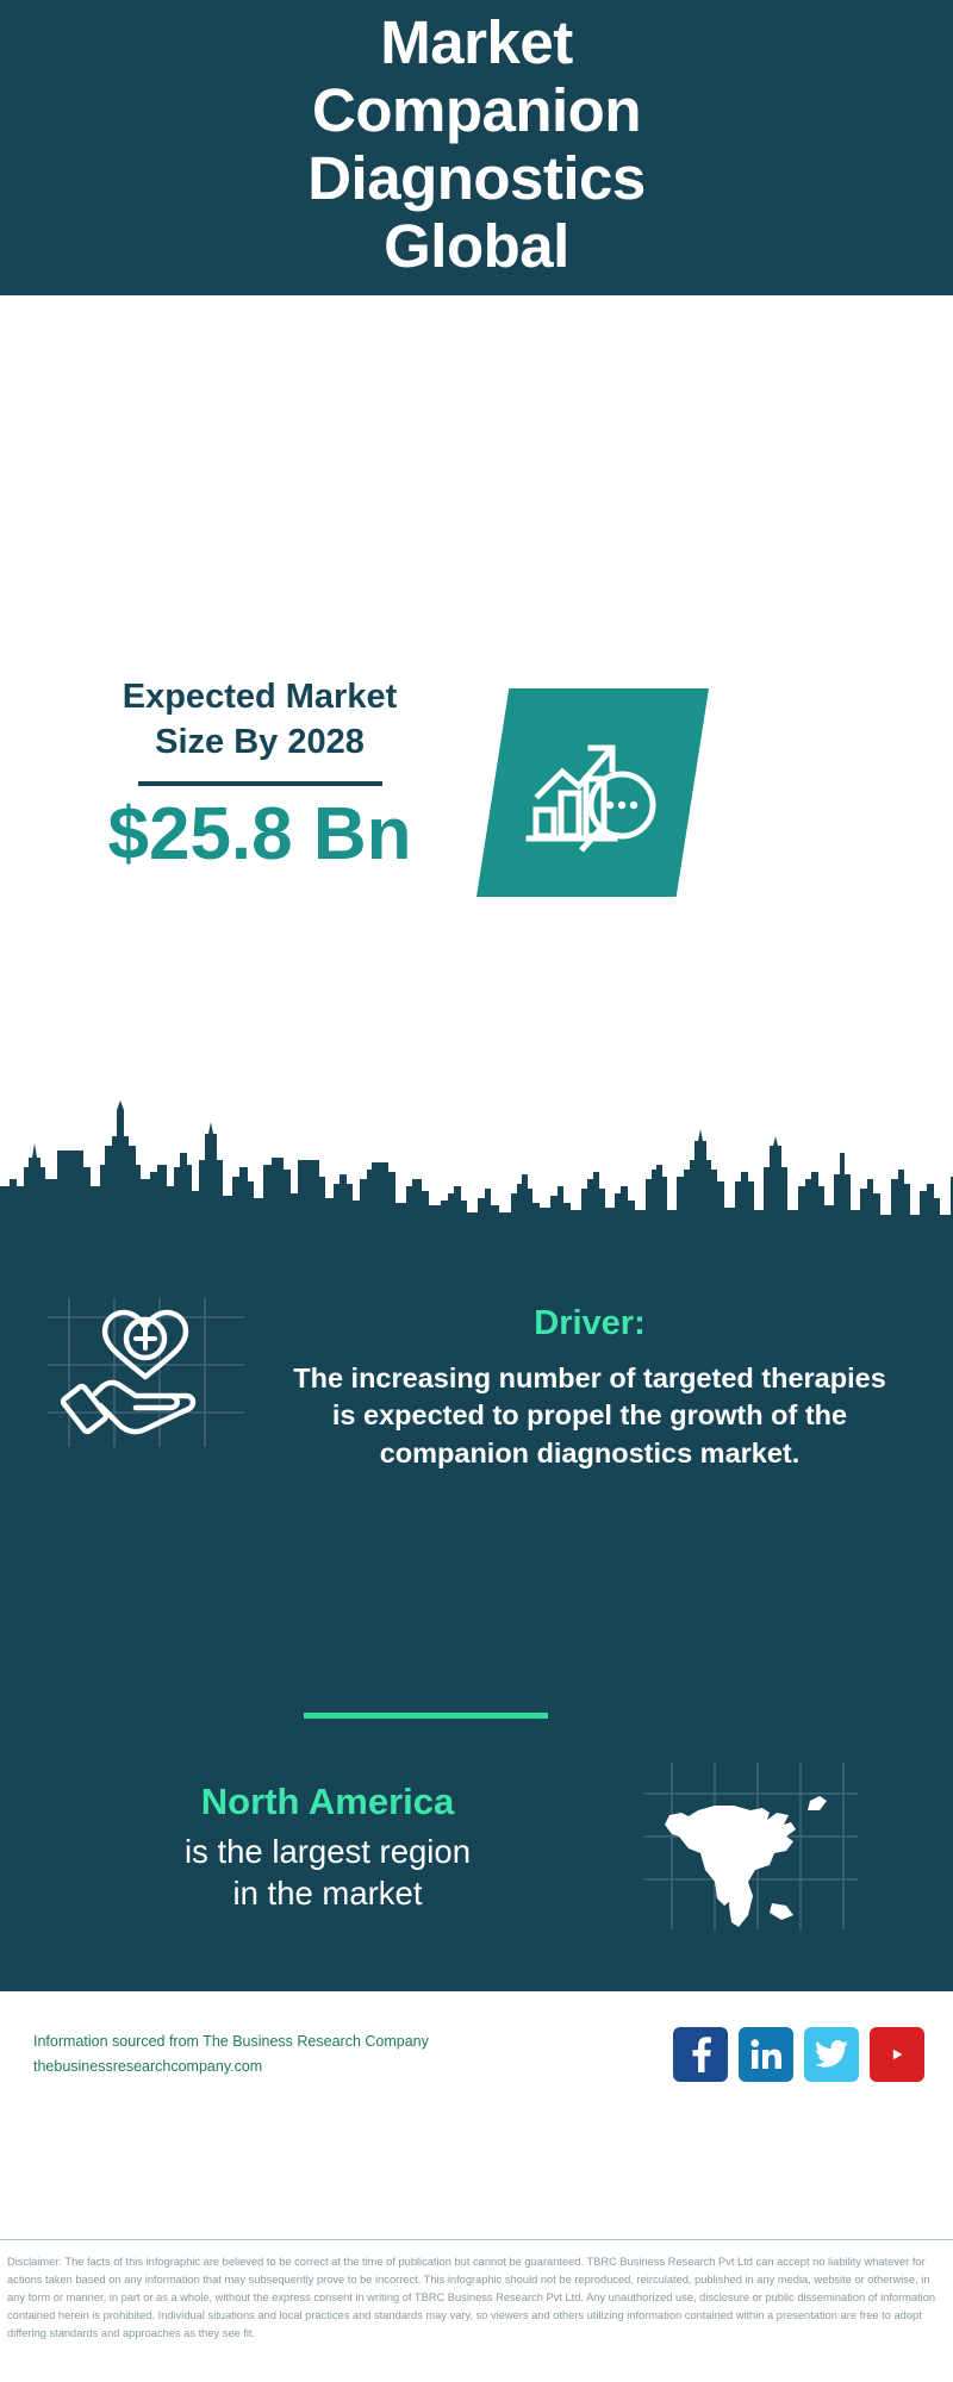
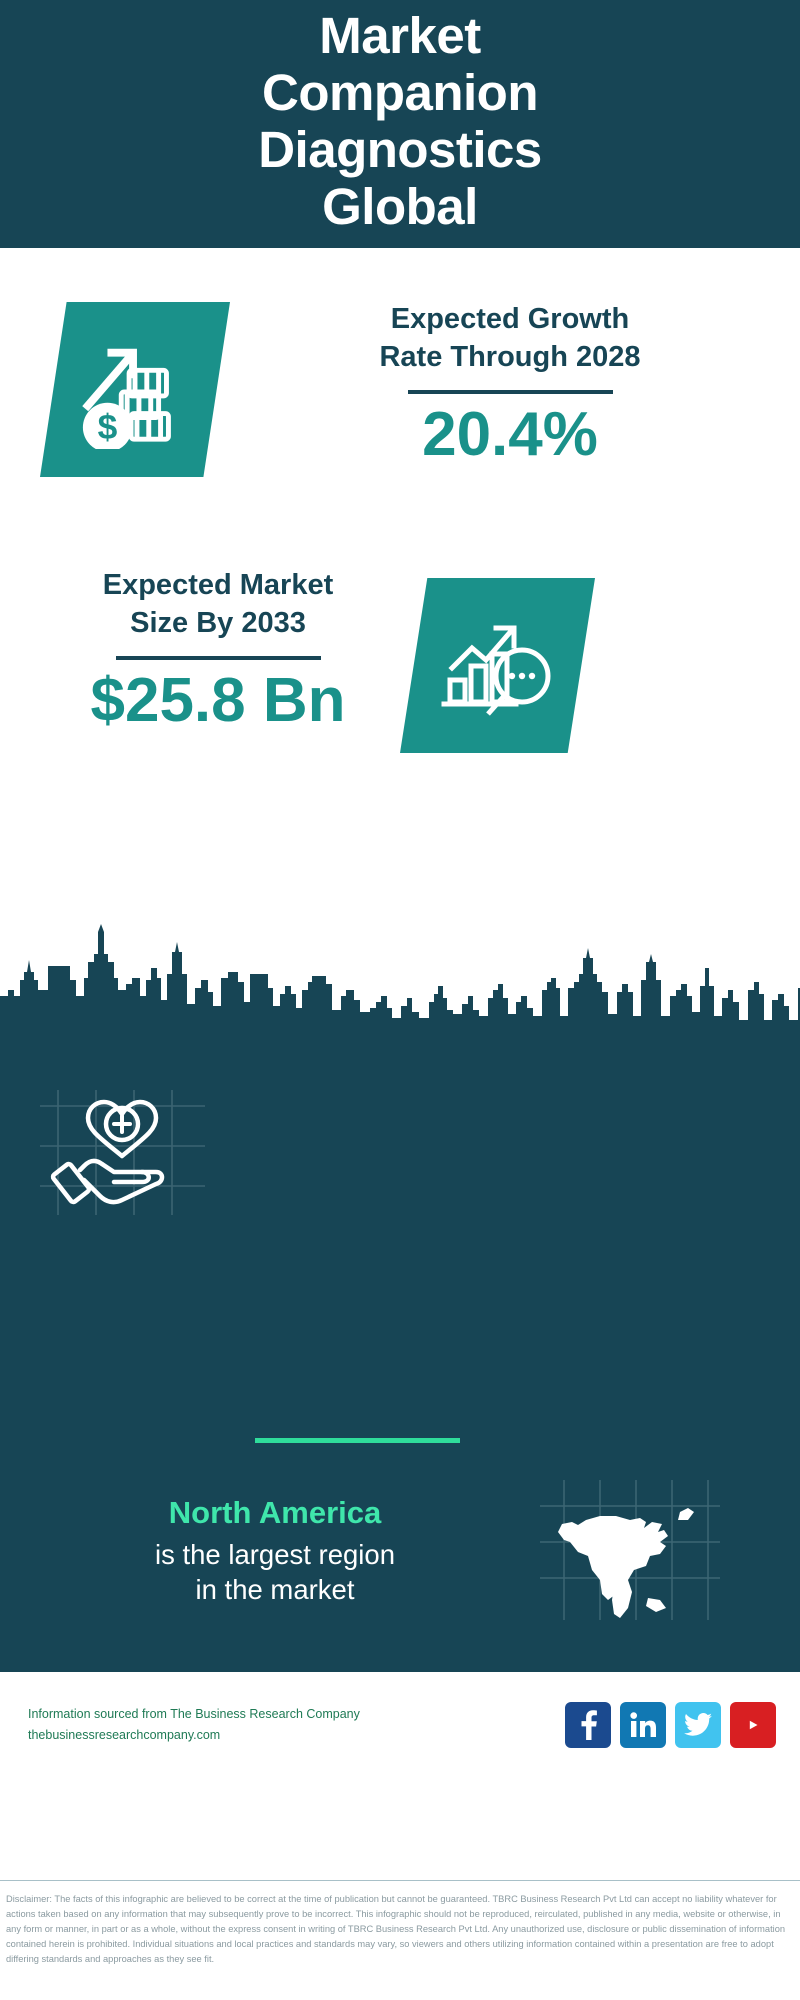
  Market
  Companion
  Diagnostics
  Global
+ $
+ Expected Growth
+ Rate Through 2028
+ 20.4%
  Expected Market
- Size By 2028
+ Size By 2033
  $25.8 Bn
- Driver:
- The increasing number of targeted therapies is expected to propel the growth of the companion diagnostics market.
  North America
  is the largest region
  in the market
  Information sourced from The Business Research Company
  thebusinessresearchcompany.com
  Disclaimer: The facts of this infographic are believed to be correct at the time of publication but cannot be guaranteed. TBRC Business Research Pvt Ltd can accept no liability whatever for actions taken based on any information that may subsequently prove to be incorrect. This infographic should not be reproduced, reirculated, published in any media, website or otherwise, in any form or manner, in part or as a whole, without the express consent in writing of TBRC Business Research Pvt Ltd. Any unauthorized use, disclosure or public dissemination of information contained herein is prohibited. Individual situations and local practices and standards may vary, so viewers and others utilizing information contained within a presentation are free to adopt differing standards and approaches as they see fit.
